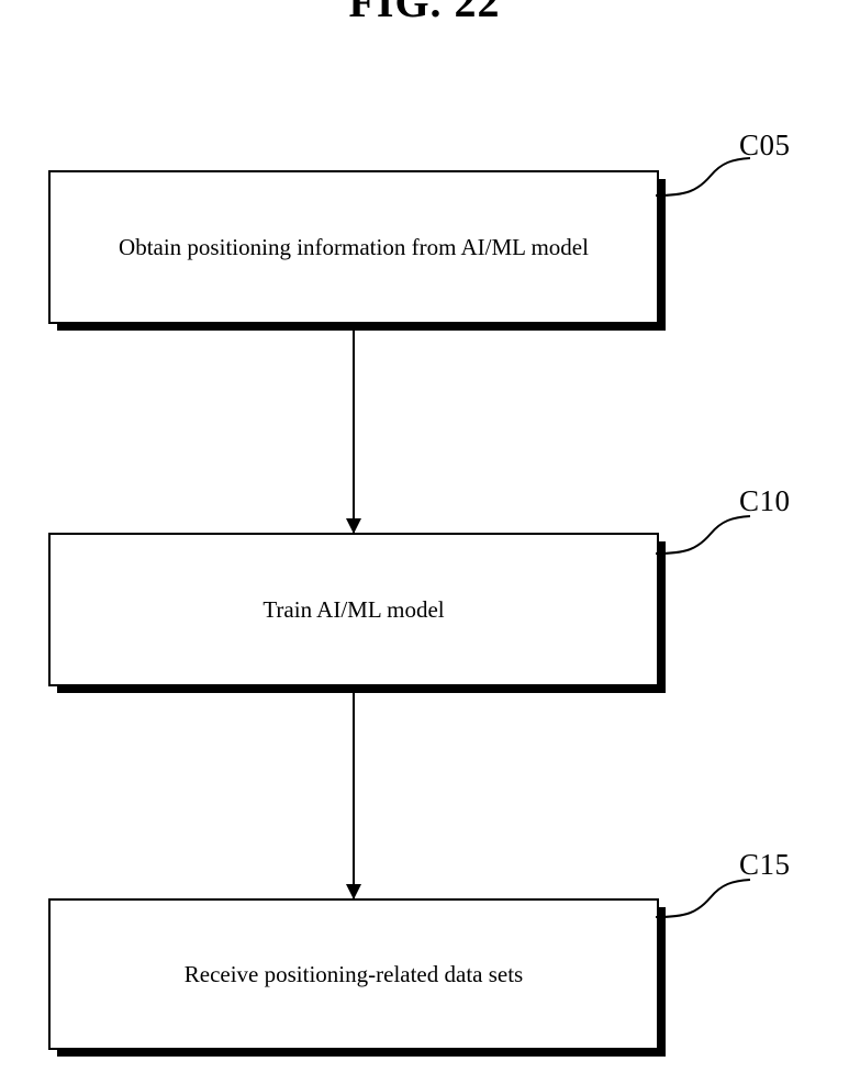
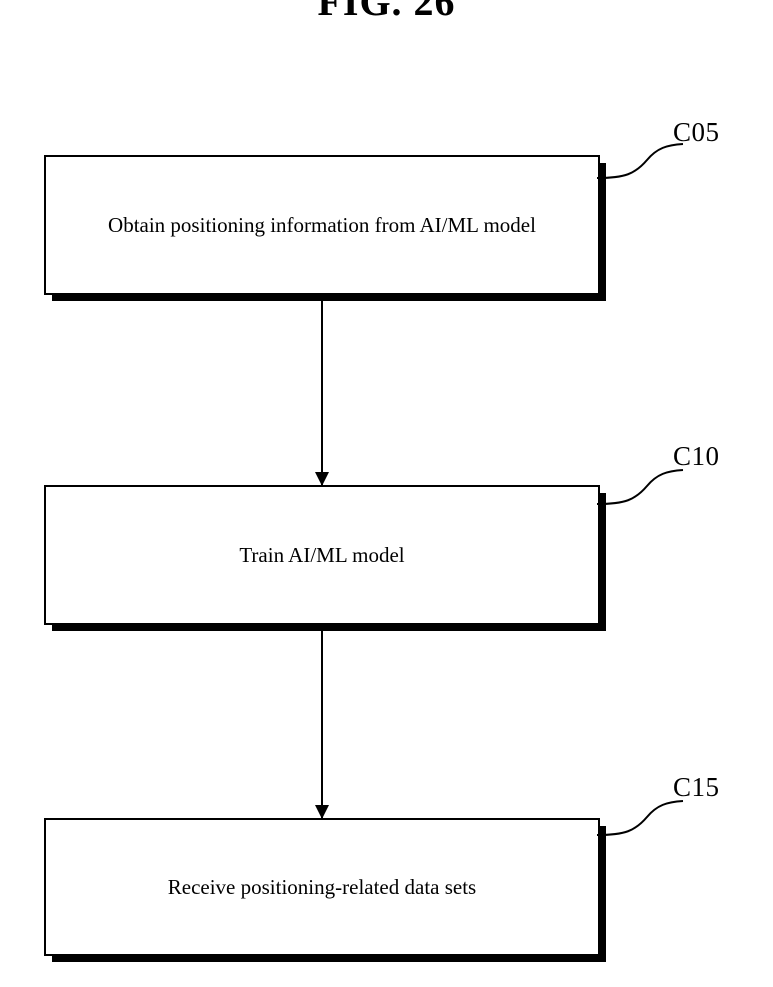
- FIG. 22
+ FIG. 26
  Obtain positioning information from AI/ML model
  Train AI/ML model
  Receive positioning-related data sets
  C05
  C10
  C15
